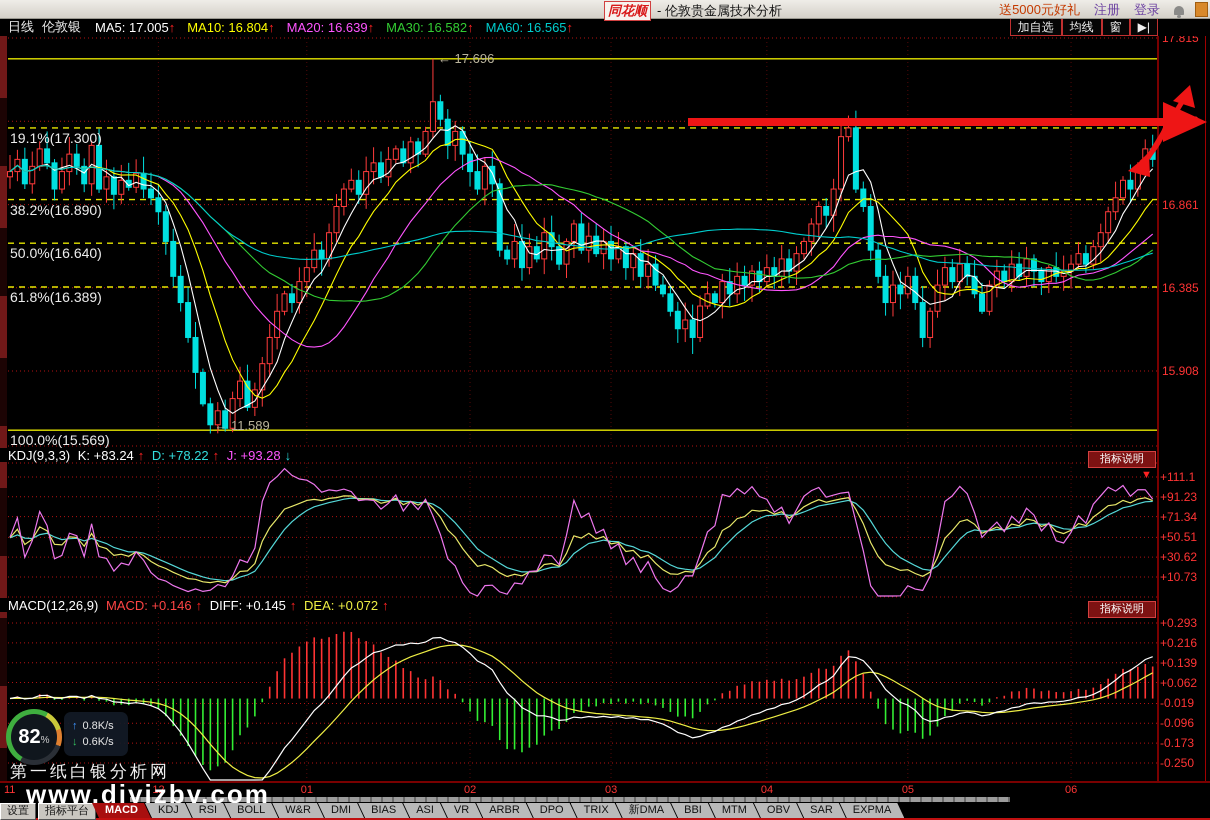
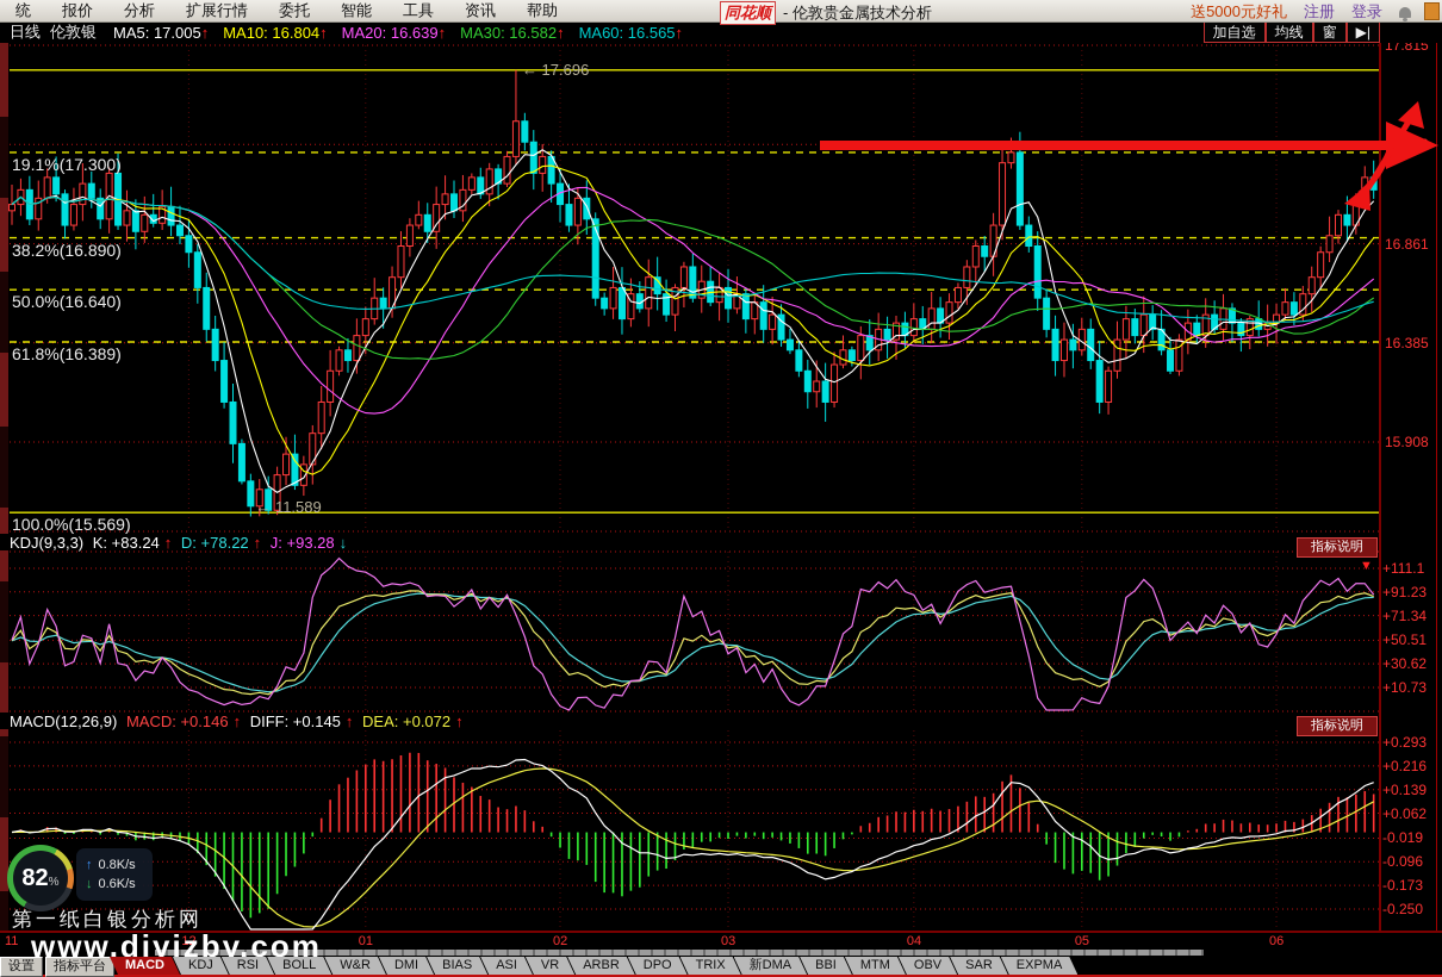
+ 统
+ 报价
+ 分析
+ 扩展行情
+ 委托
+ 智能
+ 工具
+ 资讯
+ 帮助
  同花顺
  - 伦敦贵金属技术分析
  送5000元好礼
  注册
  登录
  日线
  伦敦银
  MA5: 17.005↑
  MA10: 16.804↑
  MA20: 16.639↑
  MA30: 16.582↑
  MA60: 16.565↑
  加自选
  均线
  窗
  ▶|
  17.815
  16.861
  16.385
  15.908
  +111.1
  +91.23
  +71.34
  +50.51
  +30.62
  +10.73
  +0.293
  +0.216
  +0.139
  +0.062
  -0.019
  -0.096
  -0.173
  -0.250
  19.1%(17.300)
  38.2%(16.890)
  50.0%(16.640)
  61.8%(16.389)
  100.0%(15.569)
  ← 17.696
  ← 11.589
  KDJ(9,3,3) K: +83.24 ↑ D: +78.22 ↑ J: +93.28 ↓
  指标说明
  ▼
  MACD(12,26,9) MACD: +0.146 ↑ DIFF: +0.145 ↑ DEA: +0.072 ↑
  指标说明
  11
  12
  01
  02
  03
  04
  05
  06
  第一纸白银分析网
  www.diyizby.com
  82
  %
  ↑ 0.8K/s
  ↓ 0.6K/s
  设置
  指标平台
  MACD
  KDJ
  RSI
  BOLL
  W&R
  DMI
  BIAS
  ASI
  VR
  ARBR
  DPO
  TRIX
  新DMA
  BBI
  MTM
  OBV
  SAR
  EXPMA
